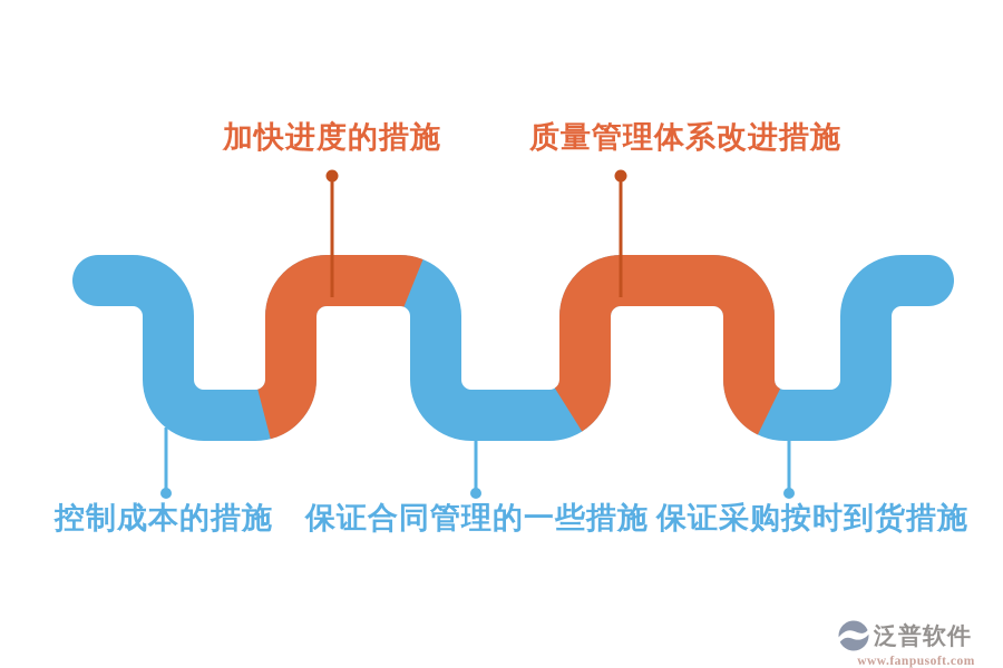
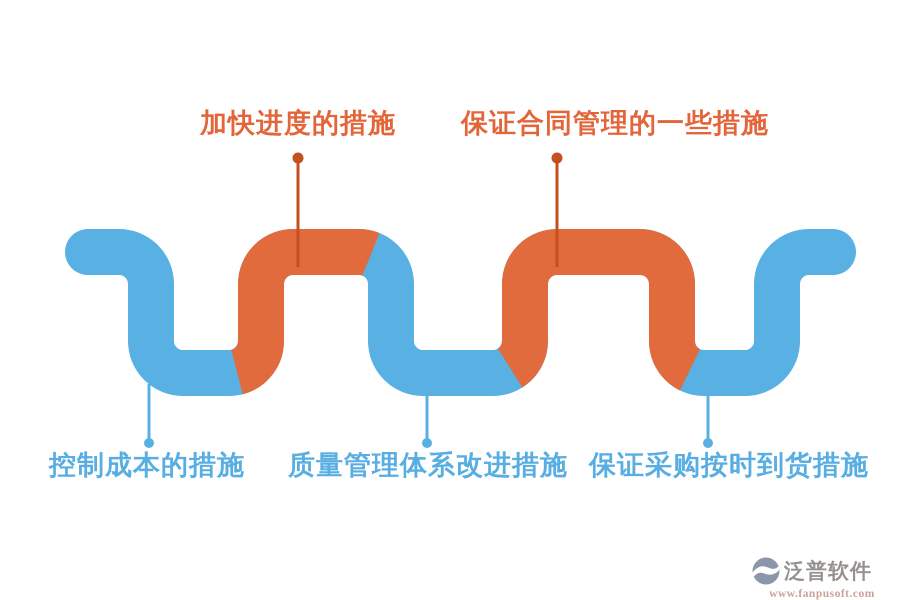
  加快进度的措施
- 质量管理体系改进措施
+ 保证合同管理的一些措施
  控制成本的措施
- 保证合同管理的一些措施
+ 质量管理体系改进措施
  保证采购按时到货措施
  泛普软件
  www.fanpusoft.com
